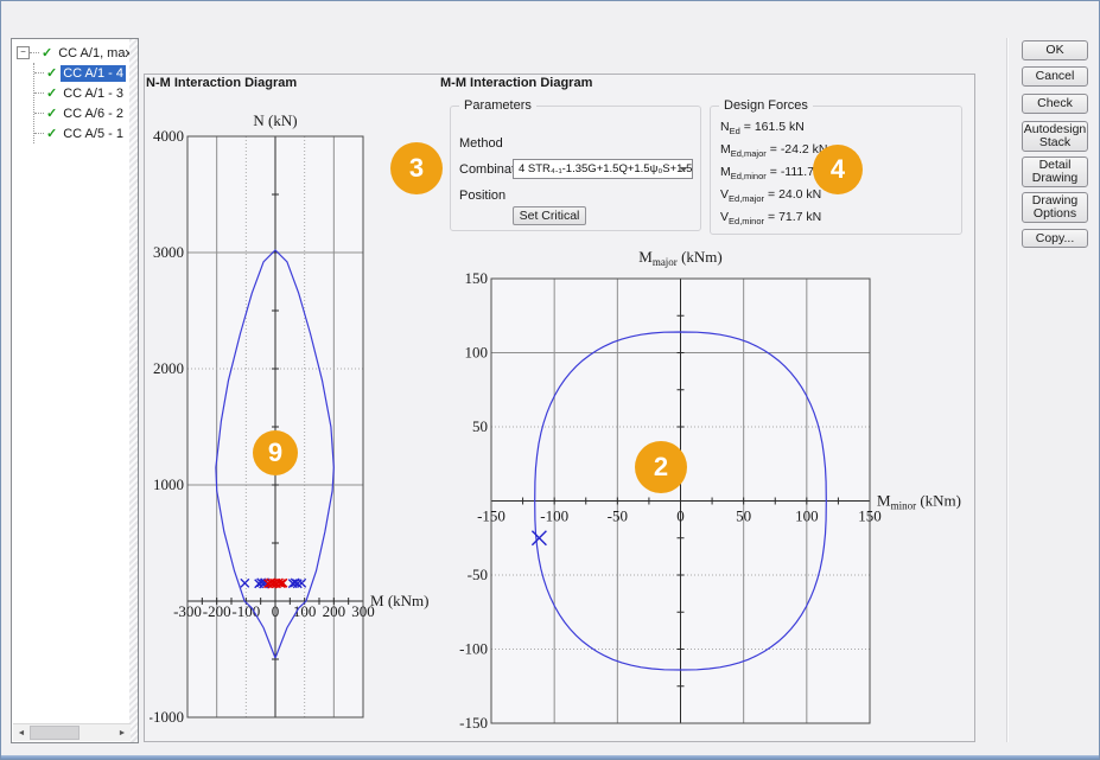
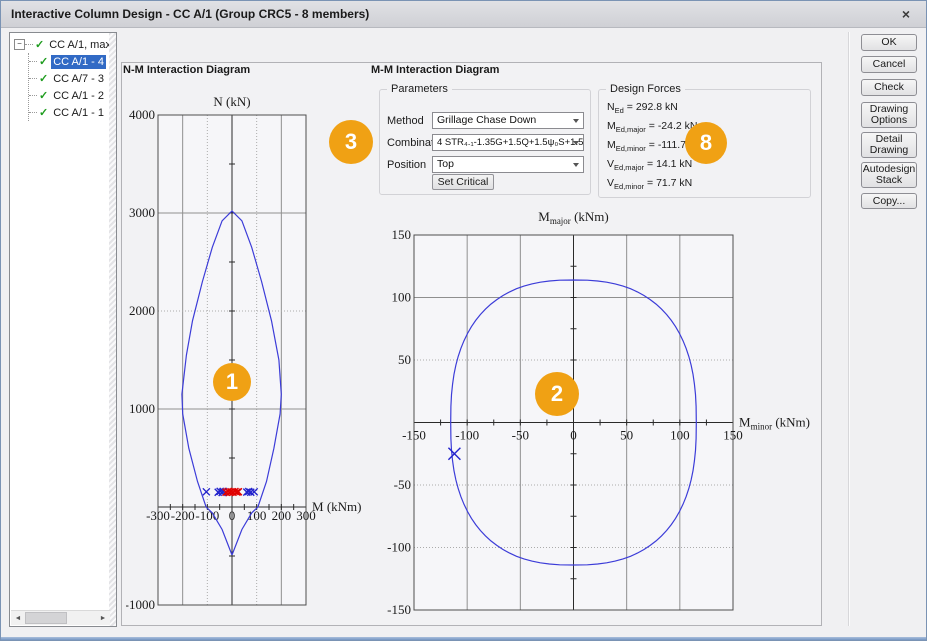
+ Interactive Column Design - CC A/1 (Group CRC5 - 8 members)
+ ×
  −
  ✓
  CC A/1, ma
  ✓
  CC A/1 - 4
  ✓
- CC A/1 - 3
+ CC A/7 - 3
  ✓
- CC A/6 - 2
+ CC A/1 - 2
  ✓
- CC A/5 - 1
+ CC A/1 - 1
  N-M Interaction Diagram
  M-M Interaction Diagram
  4000
  3000
  2000
  1000
  -1000
  -300
  -200
  -100
  0
  200
  300
  N (kN)
  M (kNm)
  150
  100
  50
  -50
  -100
  -150
  -150
  -100
  -50
  0
  50
  100
  150
  Mmajor (kNm)
  Mminor (kNm)
  Parameters
  Method
+ Grillage Chase Down
  4 STR₄.₁-1.35G+1.5Q+1.5ψ₀S+1.5
  Position
+ Top
  Set Critical
  Design Forces
- NEd = 161.5 kN
+ NEd = 292.8 kN
  MEd,major = -24.2 k
  MEd,minor = -111.7
- VEd,major = 24.0 kN
+ VEd,major = 14.1 kN
  VEd,minor = 71.7 kN
  OK
  Cancel
  Check
- Autodesign Stack
+ Drawing Options
  Detail Drawing
- Drawing Options
+ Autodesign Stack
  Copy...
- 9
+ 1
  2
  3
- 4
+ 8
